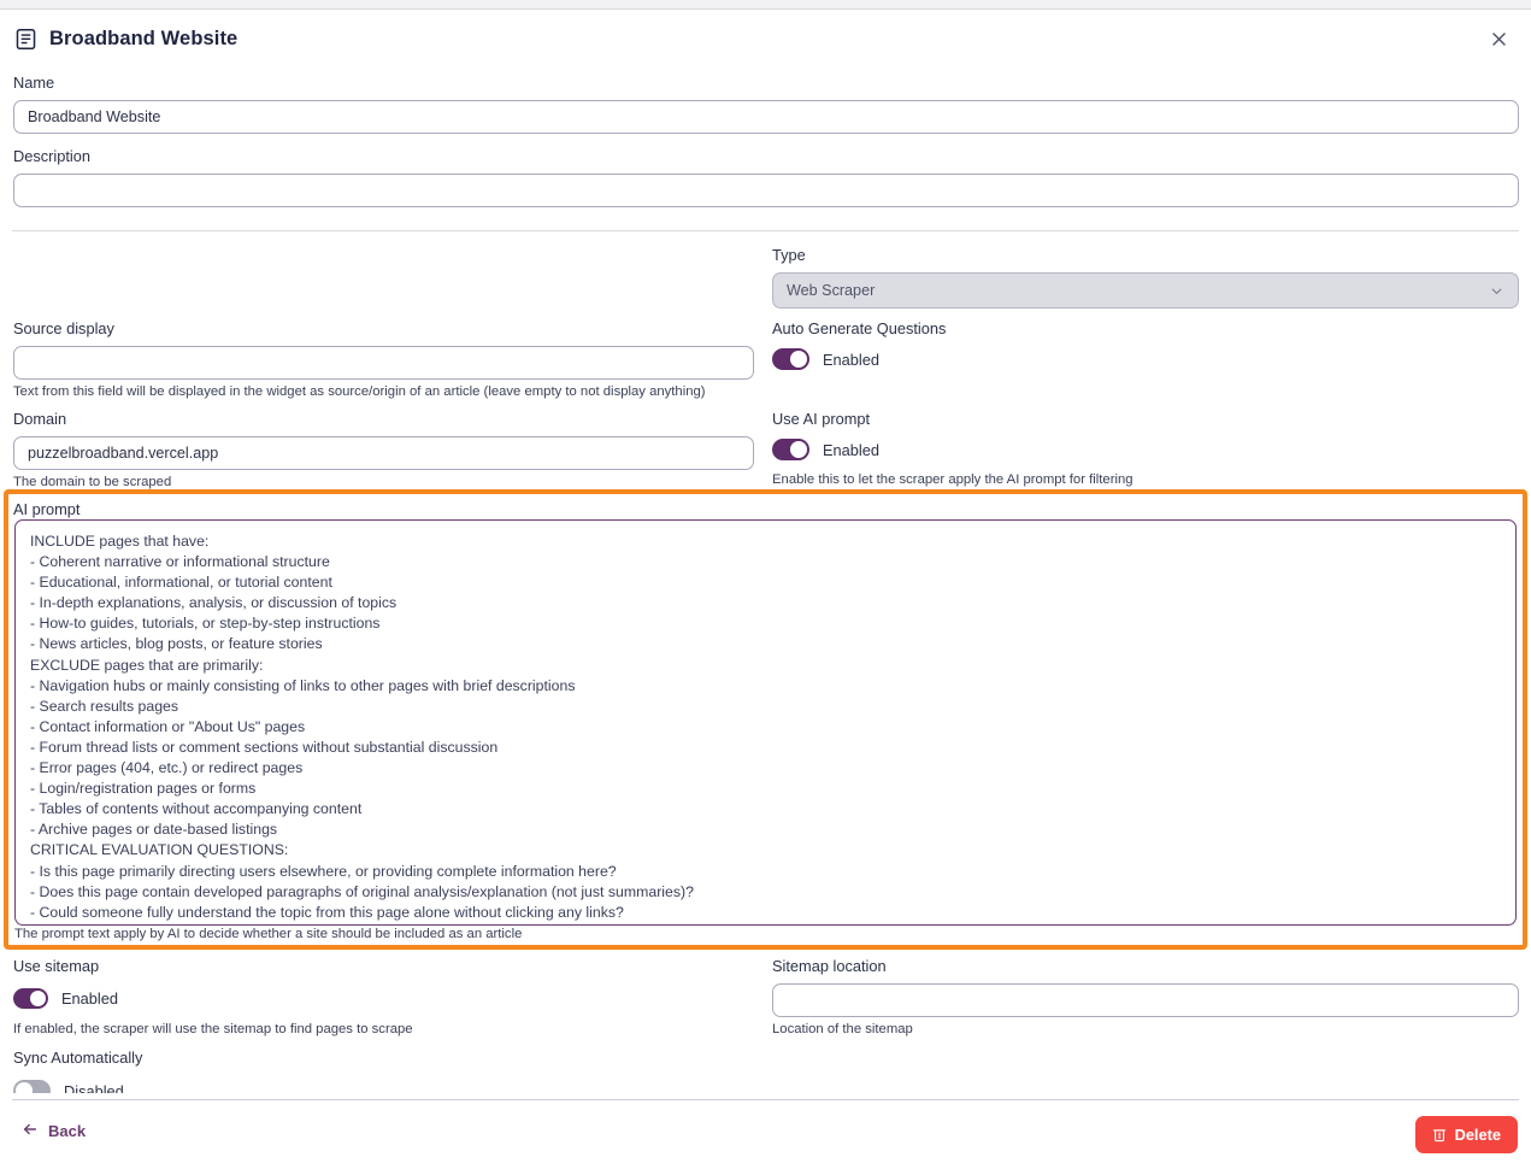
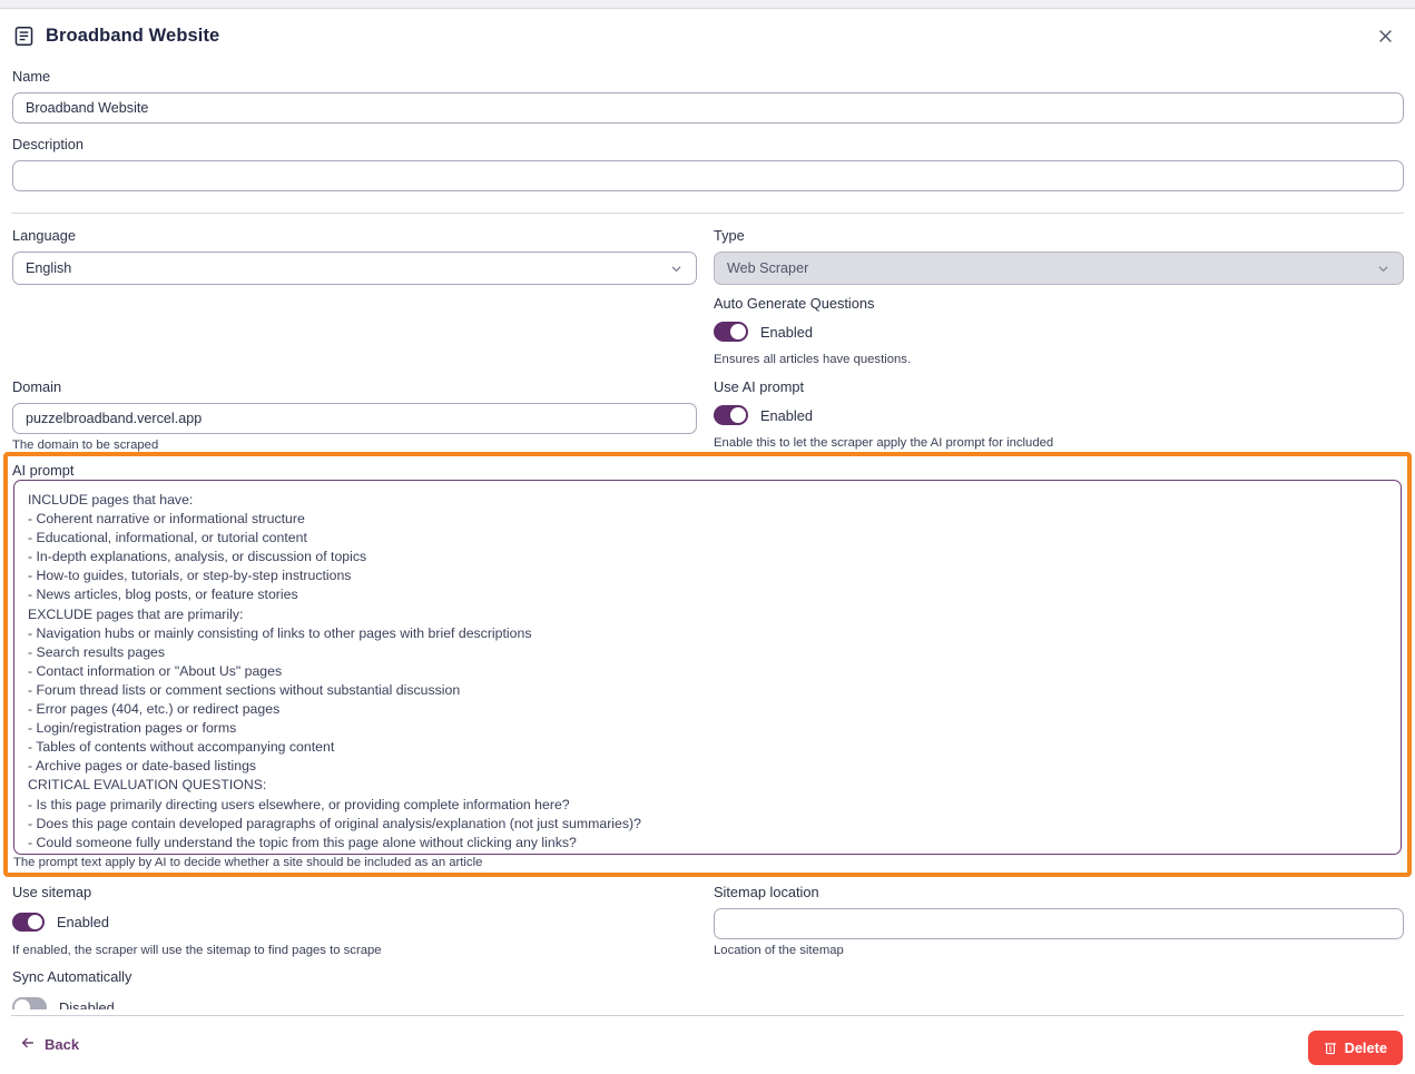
  Broadband Website
  Name
  Broadband Website
  Description
+ Language
+ English
  Type
  Web Scraper
- Source display
- Text from this field will be displayed in the widget as source/origin of an article (leave empty to not display anything)
  Auto Generate Questions
  Enabled
+ Ensures all articles have questions.
  Domain
  puzzelbroadband.vercel.app
  The domain to be scraped
  Use AI prompt
  Enabled
- Enable this to let the scraper apply the AI prompt for filtering
+ Enable this to let the scraper apply the AI prompt for included
  Use sitemap
  Enabled
  If enabled, the scraper will use the sitemap to find pages to scrape
  Sitemap location
  Location of the sitemap
  Sync Automatically
  Disabled
  AI prompt
  INCLUDE pages that have:
  - Coherent narrative or informational structure
  - Educational, informational, or tutorial content
  - In-depth explanations, analysis, or discussion of topics
  - How-to guides, tutorials, or step-by-step instructions
  - News articles, blog posts, or feature stories
  EXCLUDE pages that are primarily:
  - Navigation hubs or mainly consisting of links to other pages with brief descriptions
  - Search results pages
  - Contact information or "About Us" pages
  - Forum thread lists or comment sections without substantial discussion
  - Error pages (404, etc.) or redirect pages
  - Login/registration pages or forms
  - Tables of contents without accompanying content
  - Archive pages or date-based listings
  CRITICAL EVALUATION QUESTIONS:
  - Is this page primarily directing users elsewhere, or providing complete information here?
  - Does this page contain developed paragraphs of original analysis/explanation (not just summaries)?
  The prompt text apply by AI to decide whether a site should be included as an article
  Back
  Delete
